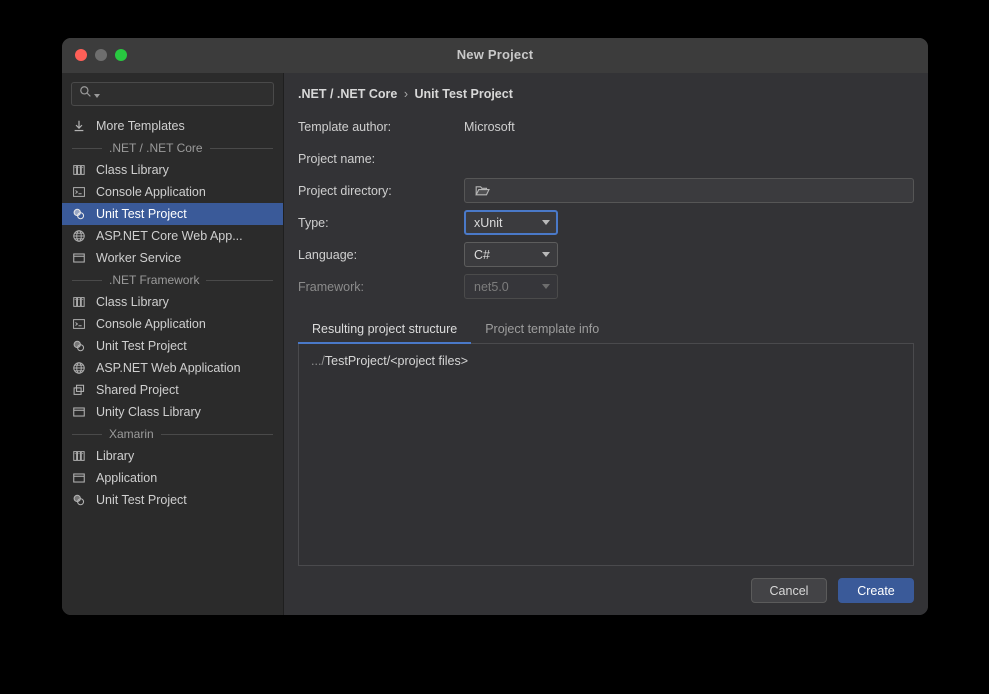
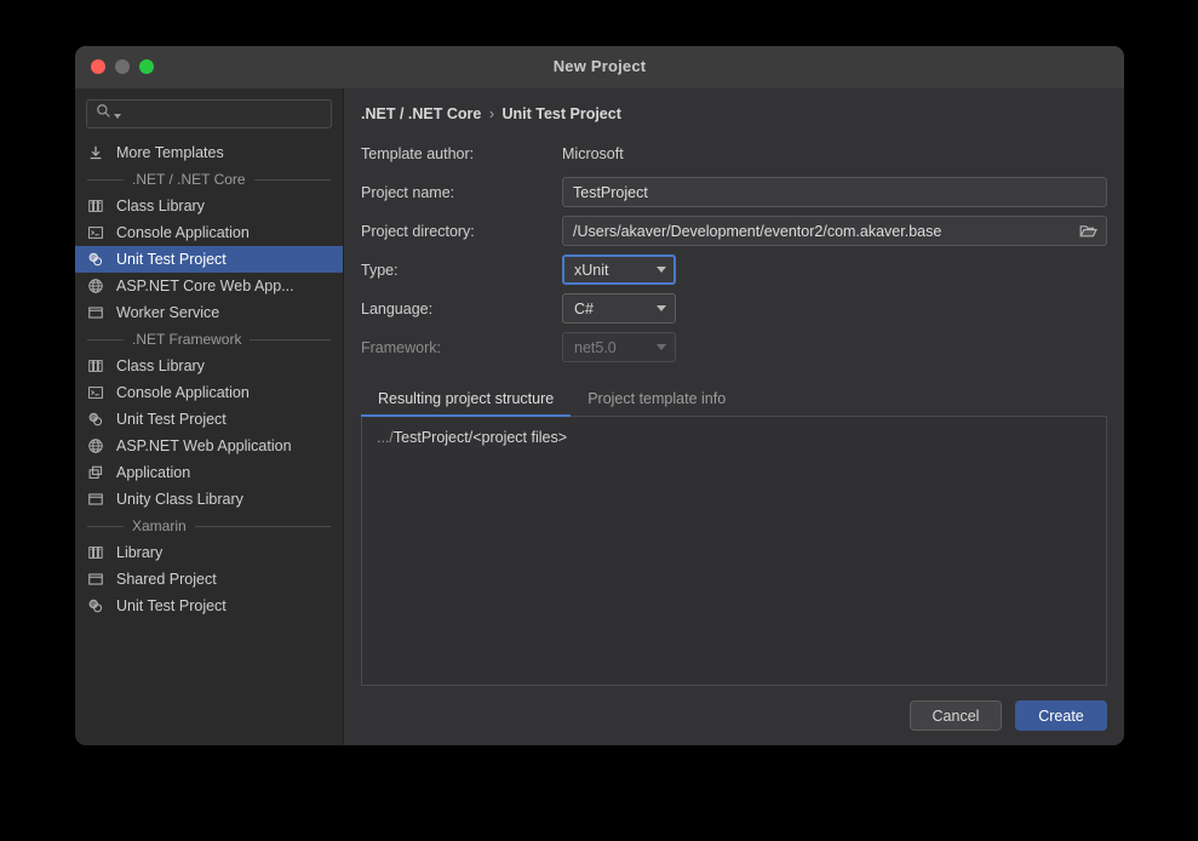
  New Project
  More Templates
  .NET / .NET Core
  Class Library
  Console Application
  Unit Test Project
  ASP.NET Core Web App...
  Worker Service
  .NET Framework
  Class Library
  Console Application
  Unit Test Project
  ASP.NET Web Application
- Shared Project
+ Application
  Unity Class Library
  Xamarin
  Library
- Application
+ Shared Project
  Unit Test Project
  .NET / .NET Core › Unit Test Project
  Template author:
  Microsoft
  Project name:
+ TestProject
  Project directory:
+ /Users/akaver/Development/eventor2/com.akaver.base
  Type:
  xUnit
  Language:
  C#
  Framework:
  net5.0
  Resulting project structure
  Project template info
  .../TestProject/<project files>
  Cancel
  Create
